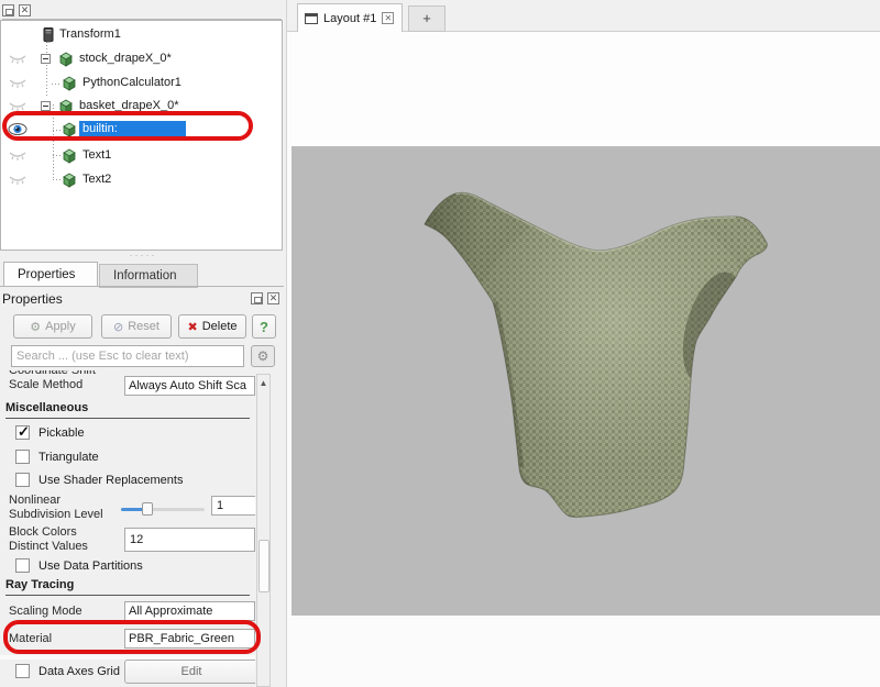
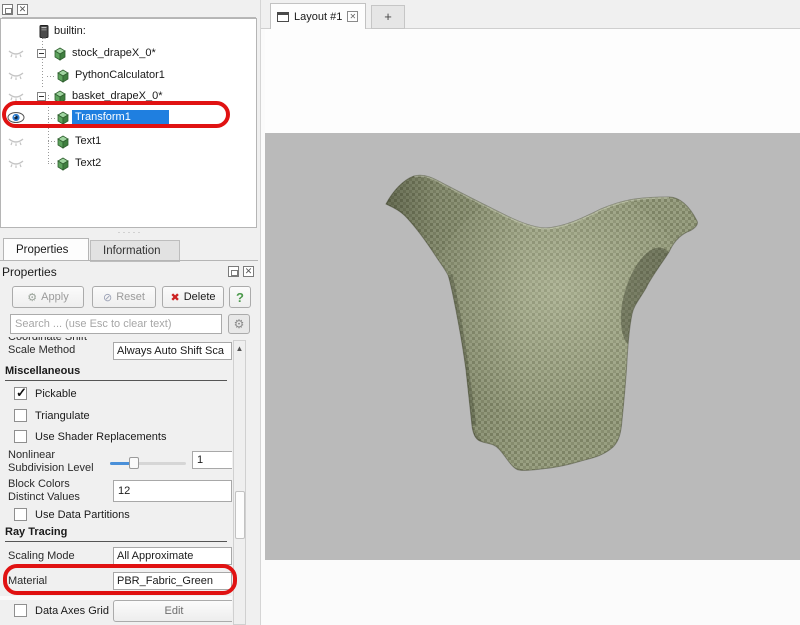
  ✕
- Transform1
+ builtin:
  stock_drapeX_0*
  PythonCalculator1
  basket_drapeX_0*
- builtin:
+ Transform1
  Text1
  Text2
  ·····
  Properties
  Information
  Properties
  ✕
  ⚙
  Apply
  ⊘
  Reset
  ✖
  Delete
  ?
  Search ... (use Esc to clear text)
  ⚙
  Coordinate Shift
  Scale Method
  Always Auto Shift Sca
  Miscellaneous
  Pickable
  Triangulate
  Use Shader Replacements
  Nonlinear
  Subdivision Level
  1
  Block Colors
  Distinct Values
  12
  Use Data Partitions
  Ray Tracing
  Scaling Mode
  All Approximate
  Material
  PBR_Fabric_Green
  Data Axes Grid
  Edit
  ▲
  Layout #1
  ✕
  +
